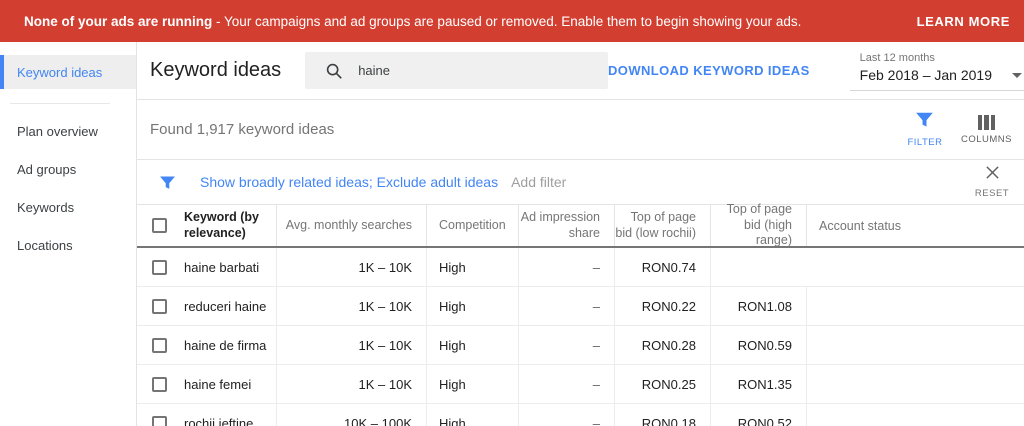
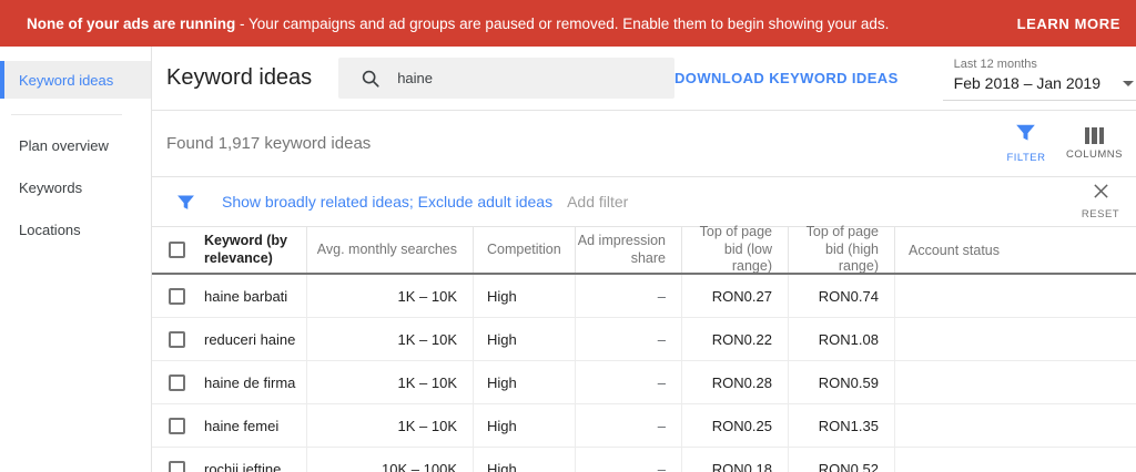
  None of your ads are running - Your campaigns and ad groups are paused or removed. Enable them to begin showing your ads.
  LEARN MORE
  Keyword ideas
  Plan overview
- Ad groups
  Keywords
  Locations
  Keyword ideas
  haine
  DOWNLOAD KEYWORD IDEAS
  Last 12 months
  Feb 2018 – Jan 2019
  Found 1,917 keyword ideas
  FILTER
  COLUMNS
  Show broadly related ideas; Exclude adult ideas
  Add filter
  RESET
  Keyword (by relevance)
  Avg. monthly searches
  Competition
  Ad impression share
- Top of page bid (low rochii)
+ Top of page bid (low range)
  Top of page bid (high range)
  Account status
  haine barbati
  1K – 10K
  High
  –
+ RON0.27
  RON0.74
  reduceri haine
  1K – 10K
  High
  –
  RON0.22
  RON1.08
  haine de firma
  1K – 10K
  High
  –
  RON0.28
  RON0.59
  haine femei
  1K – 10K
  High
  –
  RON0.25
  RON1.35
  rochii ieftine
  10K – 100K
  High
  –
  RON0.18
  RON0.52
